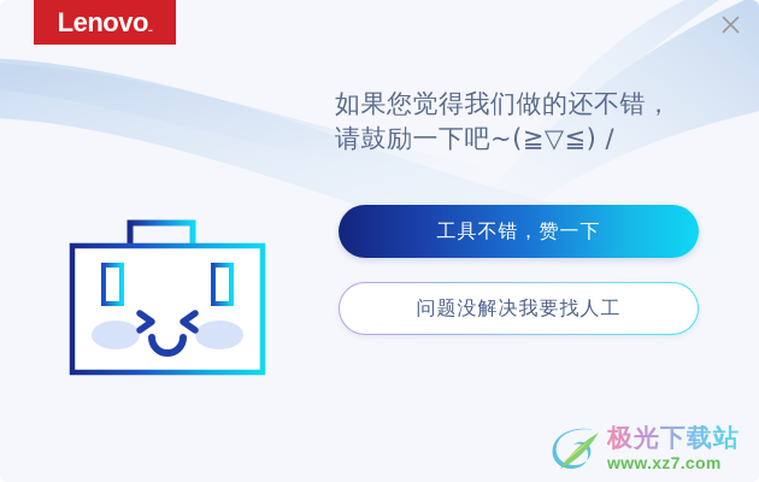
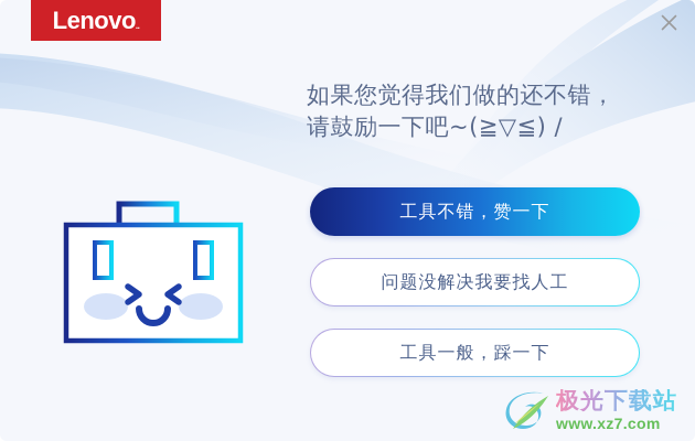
  Lenovo..
  如果您觉得我们做的还不错，
  请鼓励一下吧~(≧▽≦) /
  工具不错，赞一下
  问题没解决我要找人工
+ 工具一般，踩一下
  极光下载站
  www.xz7.com
